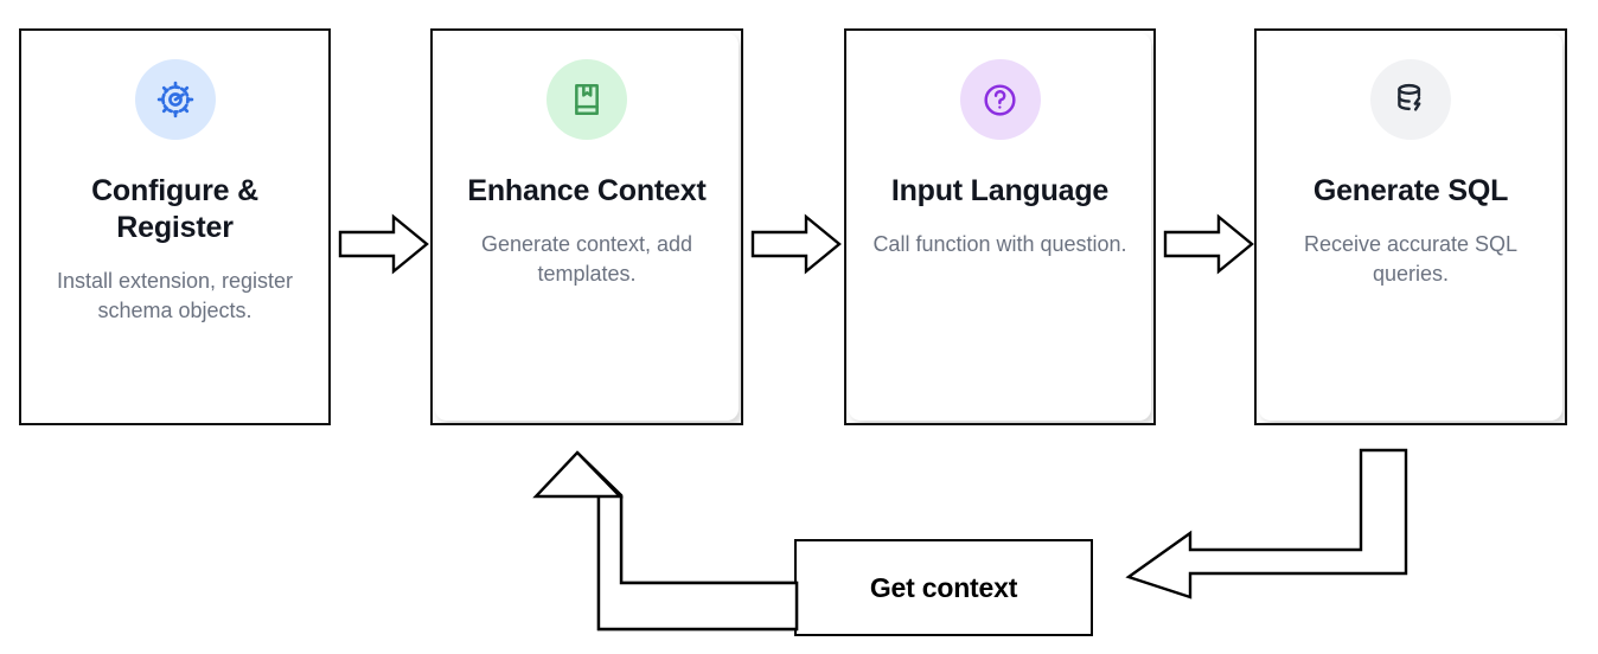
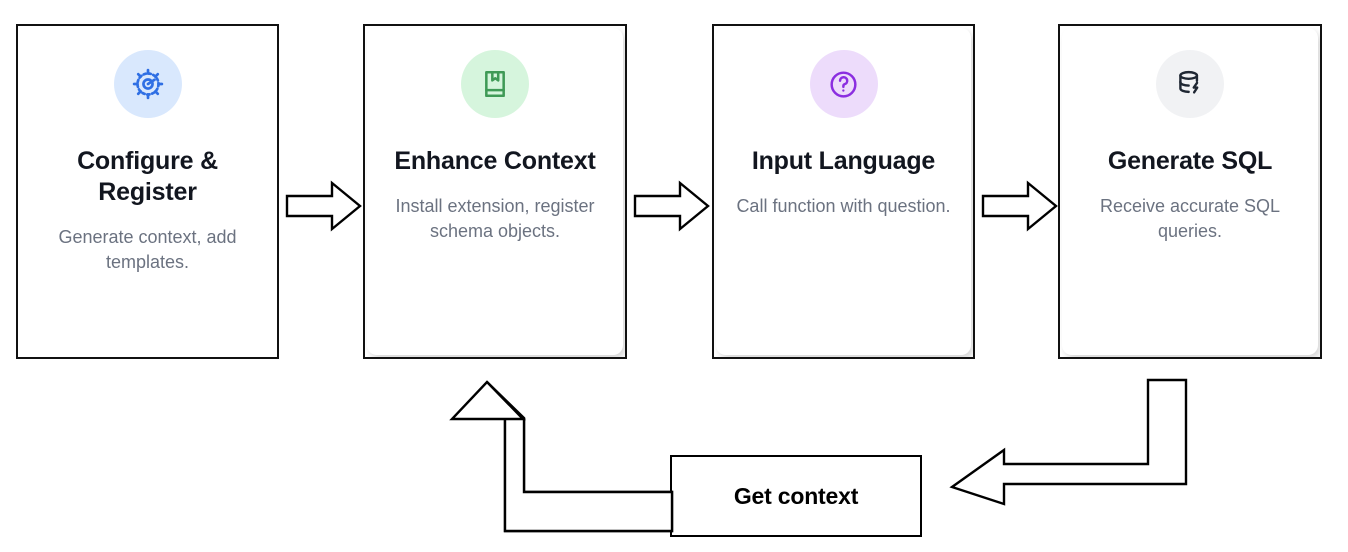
  Configure & Register
- Install extension, register schema objects.
+ Generate context, add templates.
  Enhance Context
- Generate context, add templates.
+ Install extension, register schema objects.
  Input Language
  Call function with question.
  Generate SQL
  Receive accurate SQL queries.
  Get context
